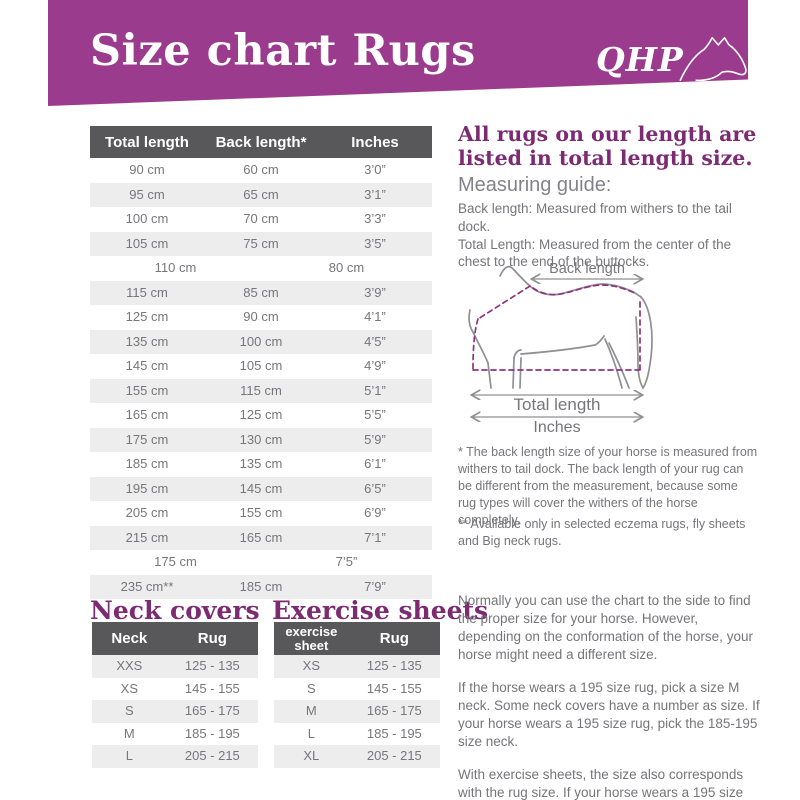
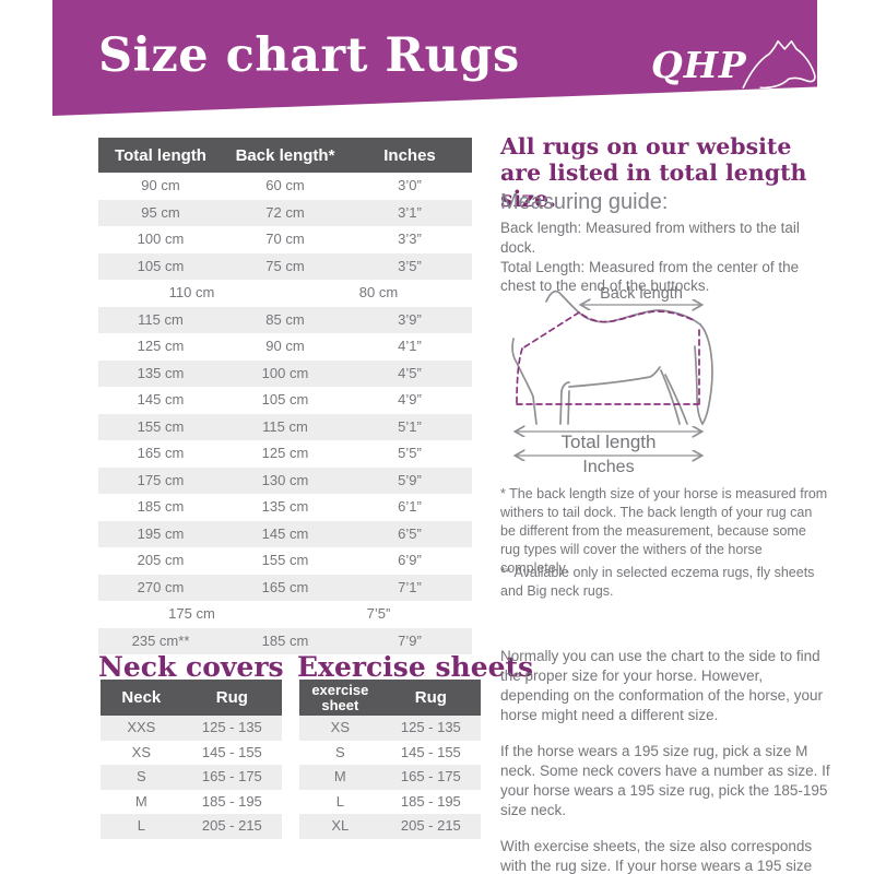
  Size chart Rugs
  QHP
  Total length
  Back length*
  Inches
  90 cm
  60 cm
  3’0”
  95 cm
- 65 cm
+ 72 cm
  3’1”
  100 cm
  70 cm
  3’3”
  105 cm
  75 cm
  3’5”
  110 cm
  80 cm
  115 cm
  85 cm
  3’9”
  125 cm
  90 cm
  4’1”
  135 cm
  100 cm
  4’5”
  145 cm
  105 cm
  4’9”
  155 cm
  115 cm
  5’1”
  165 cm
  125 cm
  5’5”
  175 cm
  130 cm
  5’9”
  185 cm
  135 cm
  6’1”
  195 cm
  145 cm
  6’5”
  205 cm
  155 cm
  6’9”
- 215 cm
+ 270 cm
  165 cm
  7’1”
  175 cm
  7’5”
  235 cm**
  185 cm
  7’9”
  Neck covers
  Neck
  Rug
  XXS
  125 - 135
  XS
  145 - 155
  S
  165 - 175
  M
  185 - 195
  L
  205 - 215
  Exercise sheets
  exercise sheet
  Rug
  XS
  125 - 135
  S
  145 - 155
  M
  165 - 175
  L
  185 - 195
  XL
  205 - 215
- All rugs on our length are listed in total length size.
+ All rugs on our website are listed in total length size.
  Measuring guide:
  Back length: Measured from withers to the tail dock.
  Total Length: Measured from the center of the chest to the end of the buttocks.
  Back length
  Total length
  Inches
  * The back length size of your horse is measured from withers to tail dock. The back length of your rug can be different from the measurement, because some rug types will cover the withers of the horse completely.
  ** Available only in selected eczema rugs, fly sheets and Big neck rugs.
  Normally you can use the chart to the side to find the proper size for your horse. However, depending on the conformation of the horse, your horse might need a different size.
  If the horse wears a 195 size rug, pick a size M neck. Some neck covers have a number as size. If your horse wears a 195 size rug, pick the 185-195 size neck.
  With exercise sheets, the size also corresponds with the rug size. If your horse wears a 195 size
